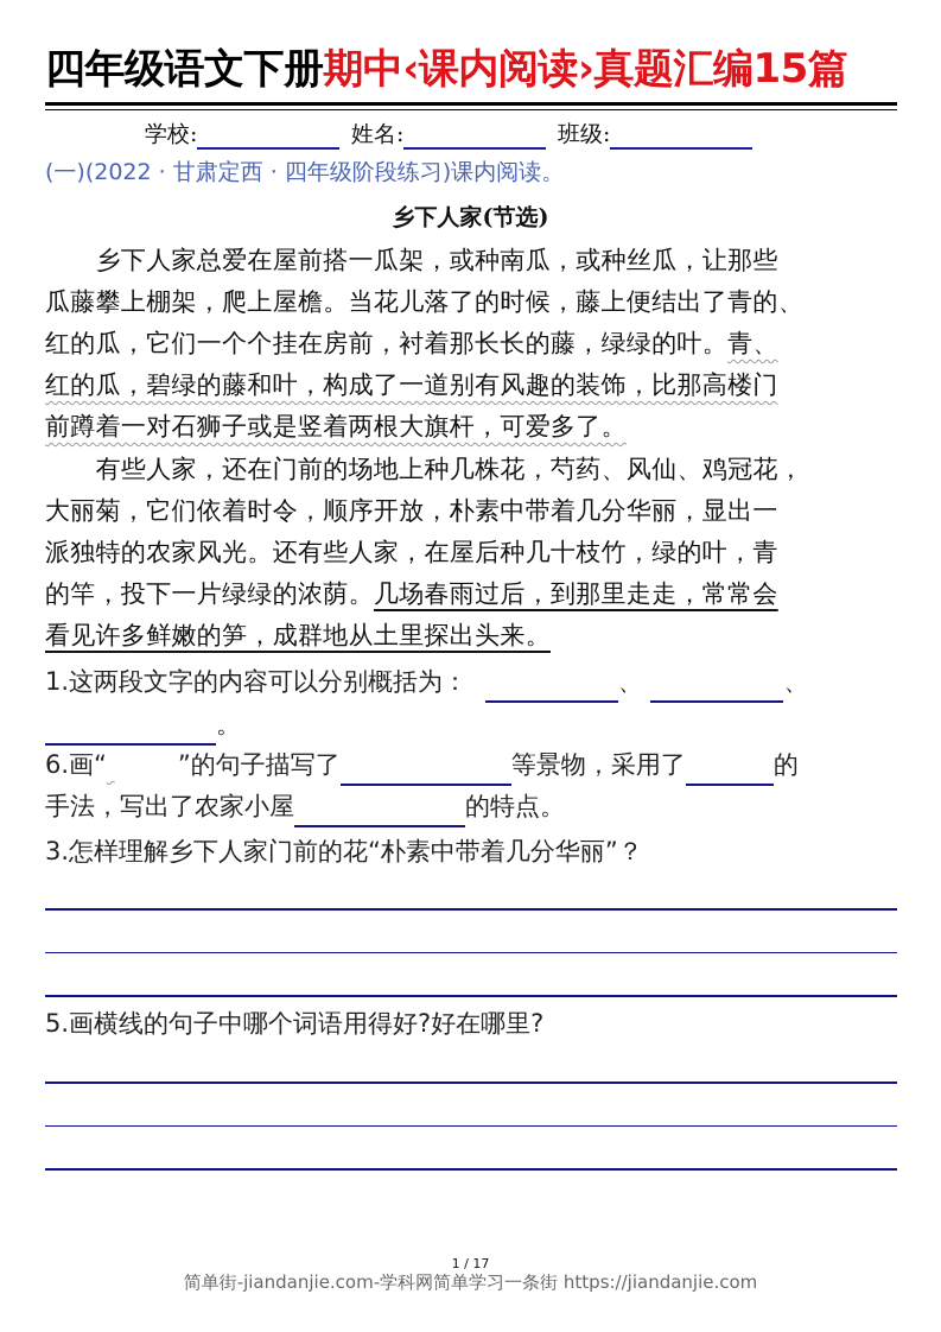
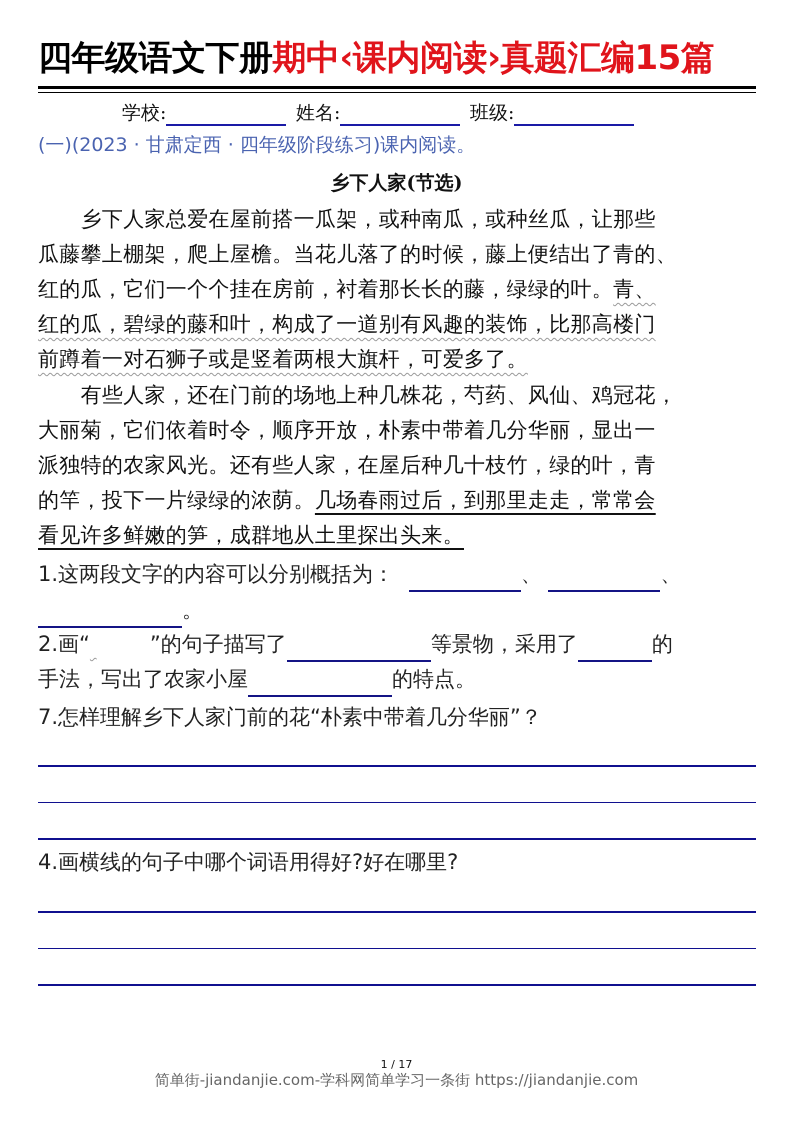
  四年级语文下册期中‹课内阅读›真题汇编15篇
  学校:
  姓名:
  班级:
- (一)(2022 · 甘肃定西 · 四年级阶段练习)课内阅读。
+ (一)(2023 · 甘肃定西 · 四年级阶段练习)课内阅读。
  乡下人家(节选)
  乡下人家总爱在屋前搭一瓜架，或种南瓜，或种丝瓜，让那些
  瓜藤攀上棚架，爬上屋檐。当花儿落了的时候，藤上便结出了青的、
  红的瓜，它们一个个挂在房前，衬着那长长的藤，绿绿的叶。青、
  红的瓜，碧绿的藤和叶，构成了一道别有风趣的装饰，比那高楼门
  前蹲着一对石狮子或是竖着两根大旗杆，可爱多了。
  有些人家，还在门前的场地上种几株花，芍药、风仙、鸡冠花，
  大丽菊，它们依着时令，顺序开放，朴素中带着几分华丽，显出一
  派独特的农家风光。还有些人家，在屋后种几十枝竹，绿的叶，青
  的竿，投下一片绿绿的浓荫。几场春雨过后，到那里走走，常常会
  看见许多鲜嫩的笋，成群地从土里探出头来。
  1.这两段文字的内容可以分别概括为： 、 、
  。
- 6.画“ ”的句子描写了 等景物，采用了 的
+ 2.画“ ”的句子描写了 等景物，采用了 的
  手法，写出了农家小屋 的特点。
- 3.怎样理解乡下人家门前的花“朴素中带着几分华丽”？
+ 7.怎样理解乡下人家门前的花“朴素中带着几分华丽”？
- 5.画横线的句子中哪个词语用得好?好在哪里?
+ 4.画横线的句子中哪个词语用得好?好在哪里?
  1 / 17
  简单街-jiandanjie.com-学科网简单学习一条街 https://jiandanjie.com
